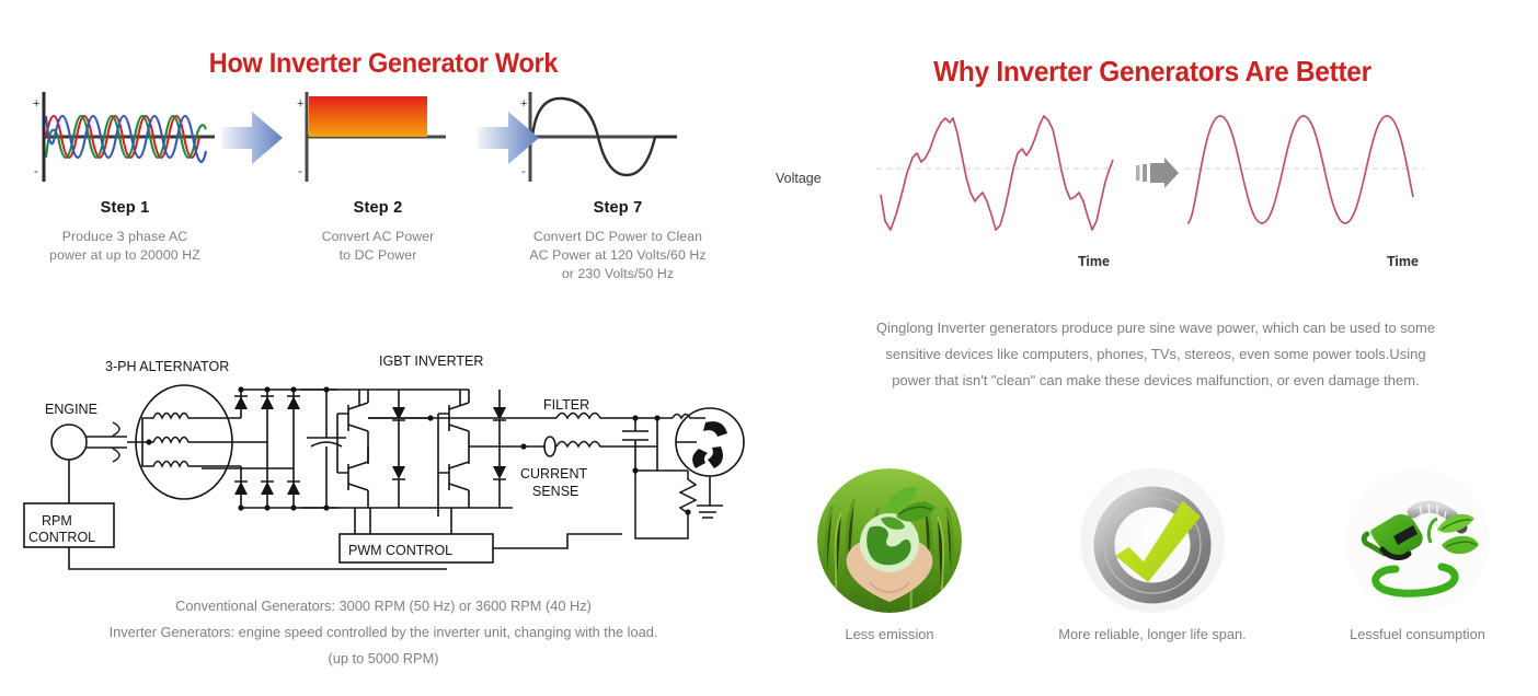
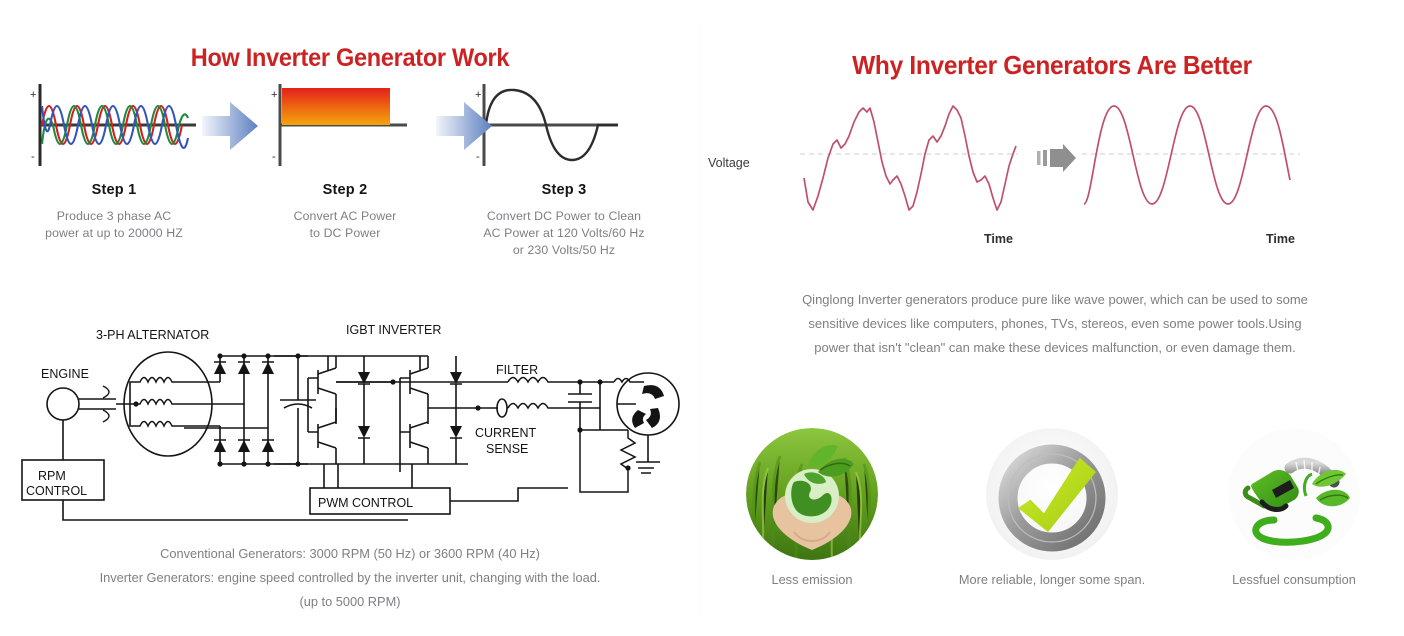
  How Inverter Generator Work
  +
  -
  Step 1
  Produce 3 phase AC
  power at up to 20000 HZ
  +
  -
  Step 2
  Convert AC Power
  to DC Power
  +
  -
- Step 7
+ Step 3
  Convert DC Power to Clean
  AC Power at 120 Volts/60 Hz
  or 230 Volts/50 Hz
  ENGINE
  3-PH ALTERNATOR
  IGBT INVERTER
  FILTER
  RPM
  CONTROL
  PWM CONTROL
  CURRENT
  SENSE
  Conventional Generators: 3000 RPM (50 Hz) or 3600 RPM (40 Hz)
  Inverter Generators: engine speed controlled by the inverter unit, changing with the load.
  (up to 5000 RPM)
  Why Inverter Generators Are Better
  Voltage
  Time
  Time
- Qinglong Inverter generators produce pure sine wave power, which can be used to some
+ Qinglong Inverter generators produce pure like wave power, which can be used to some
  sensitive devices like computers, phones, TVs, stereos, even some power tools.Using
  power that isn't "clean" can make these devices malfunction, or even damage them.
  Less emission
- More reliable, longer life span.
+ More reliable, longer some span.
  Lessfuel consumption
